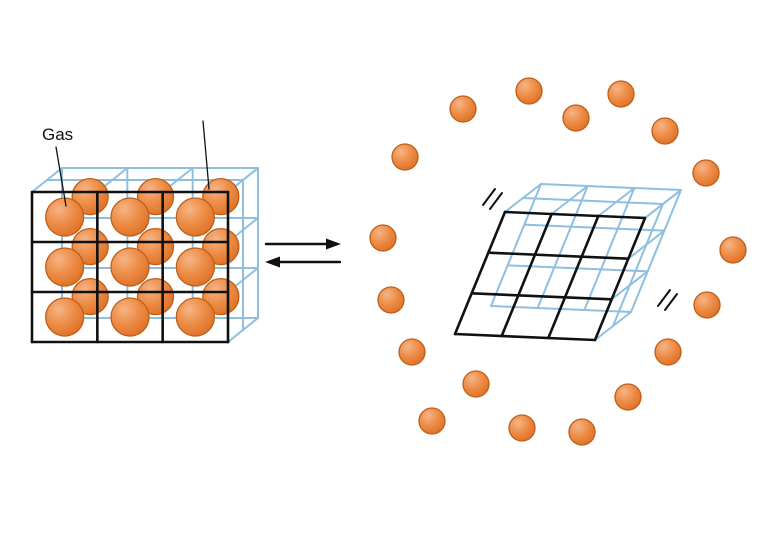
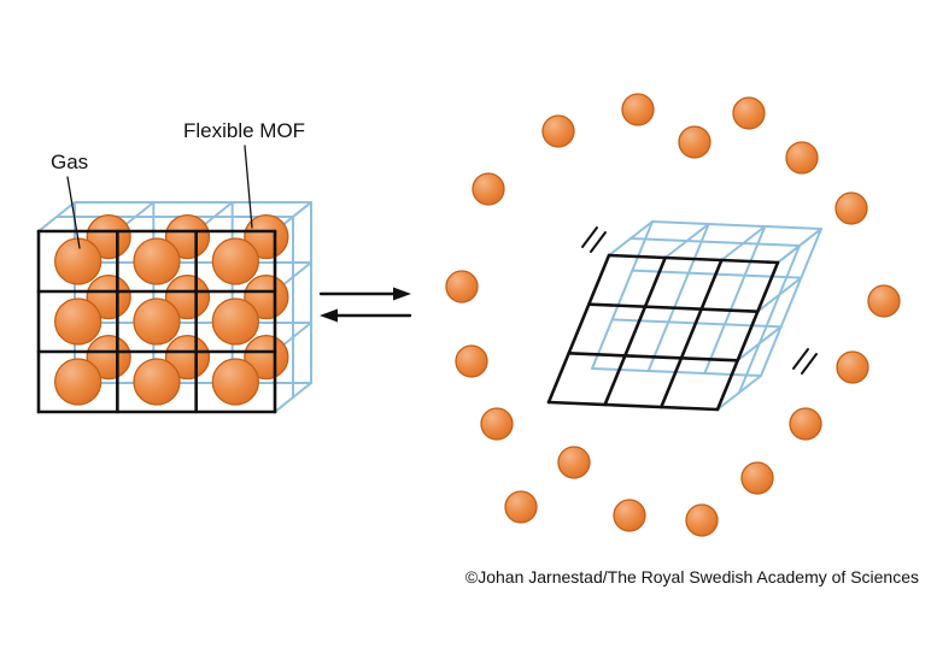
  Gas
+ Flexible MOF
+ ©Johan Jarnestad/The Royal Swedish Academy of Sciences
